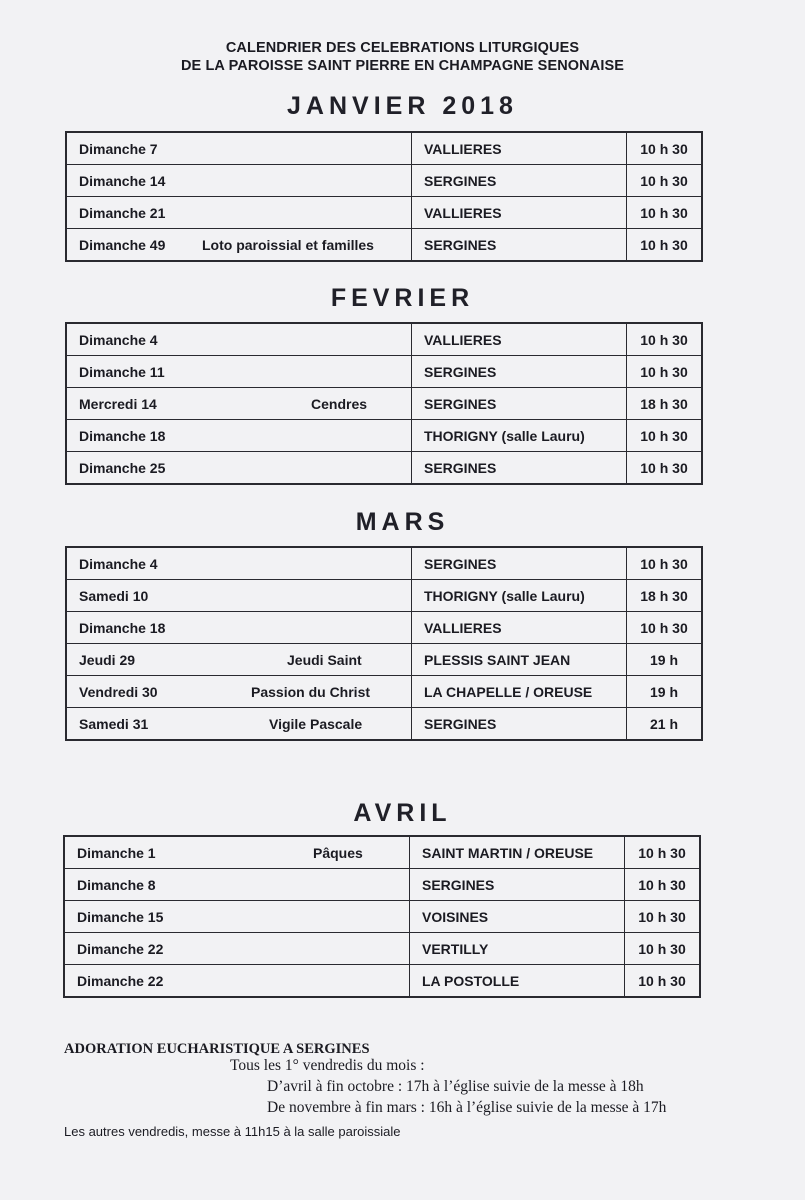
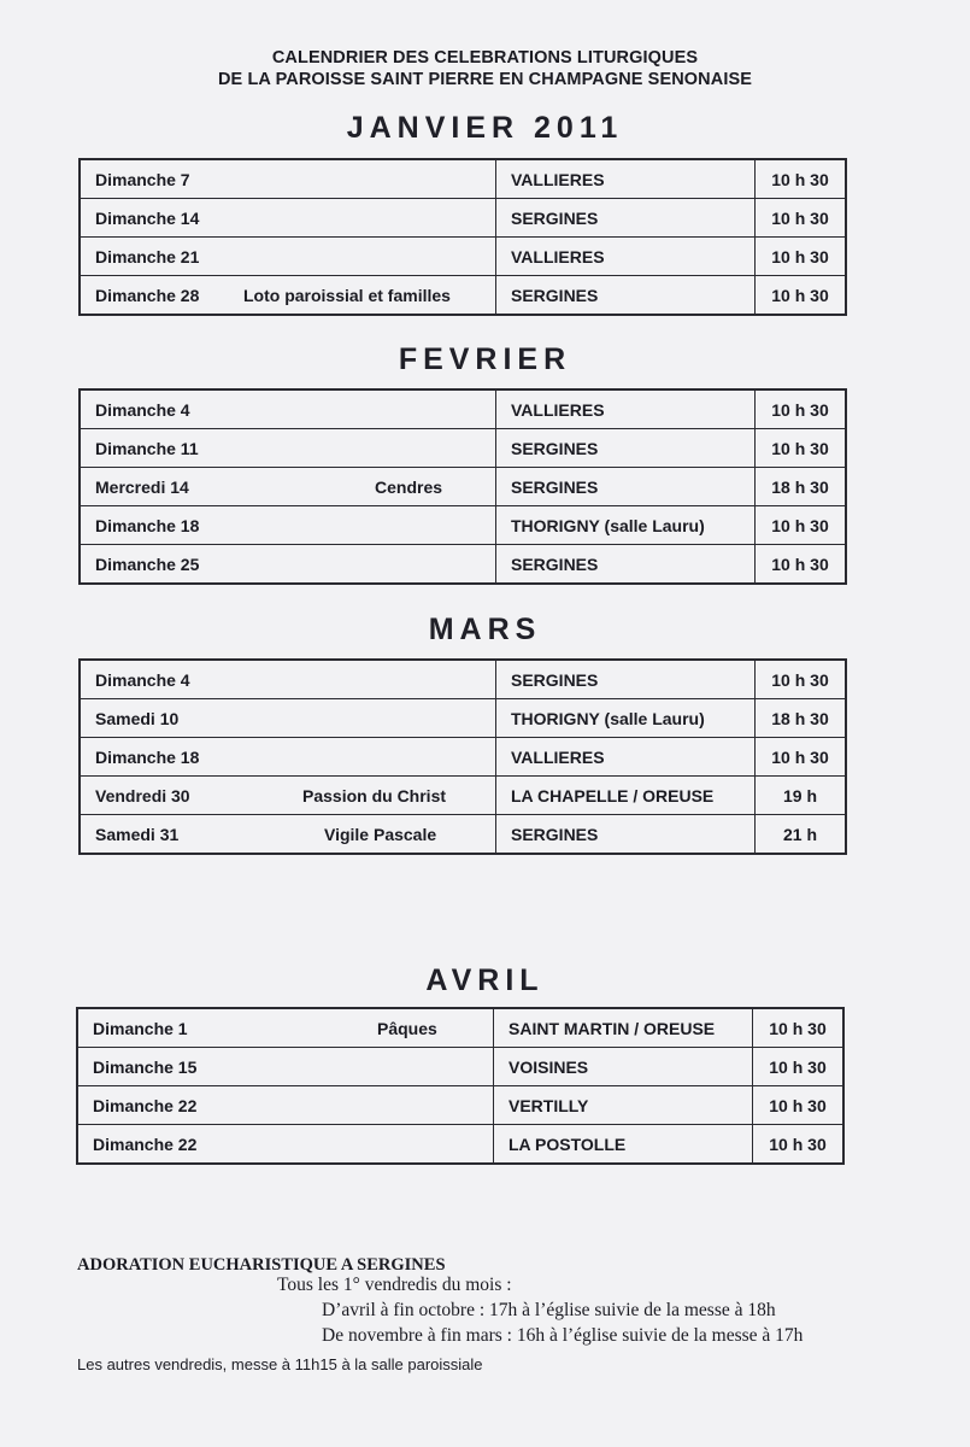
  CALENDRIER DES CELEBRATIONS LITURGIQUES
  DE LA PAROISSE SAINT PIERRE EN CHAMPAGNE SENONAISE
- JANVIER 2018
+ JANVIER 2011
  Dimanche 7	VALLIERES	10 h 30
  Dimanche 14	SERGINES	10 h 30
  Dimanche 21	VALLIERES	10 h 30
- Dimanche 49 Loto paroissial et familles	SERGINES	10 h 30
+ Dimanche 28 Loto paroissial et familles	SERGINES	10 h 30
  FEVRIER
  Dimanche 4	VALLIERES	10 h 30
  Dimanche 11	SERGINES	10 h 30
  Mercredi 14 Cendres	SERGINES	18 h 30
  Dimanche 18	THORIGNY (salle Lauru)	10 h 30
  Dimanche 25	SERGINES	10 h 30
  MARS
  Dimanche 4	SERGINES	10 h 30
  Samedi 10	THORIGNY (salle Lauru)	18 h 30
  Dimanche 18	VALLIERES	10 h 30
- Jeudi 29 Jeudi Saint	PLESSIS SAINT JEAN	19 h
  Vendredi 30 Passion du Christ	LA CHAPELLE / OREUSE	19 h
  Samedi 31 Vigile Pascale	SERGINES	21 h
  AVRIL
  Dimanche 1 Pâques	SAINT MARTIN / OREUSE	10 h 30
- Dimanche 8	SERGINES	10 h 30
  Dimanche 15	VOISINES	10 h 30
  Dimanche 22	VERTILLY	10 h 30
  Dimanche 22	LA POSTOLLE	10 h 30
  ADORATION EUCHARISTIQUE A SERGINES
  Tous les 1° vendredis du mois :
  D’avril à fin octobre : 17h à l’église suivie de la messe à 18h
  De novembre à fin mars : 16h à l’église suivie de la messe à 17h
  Les autres vendredis, messe à 11h15 à la salle paroissiale
